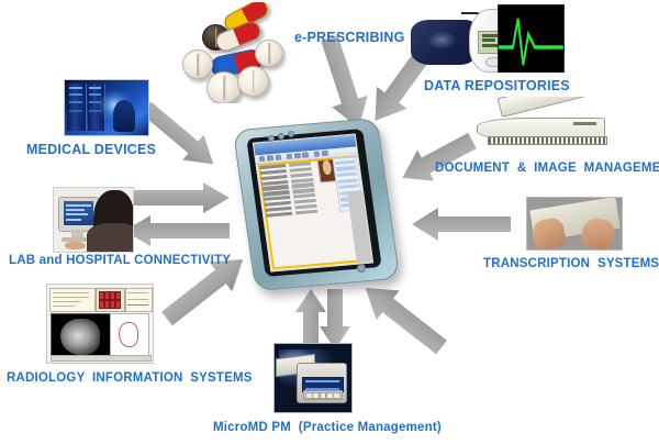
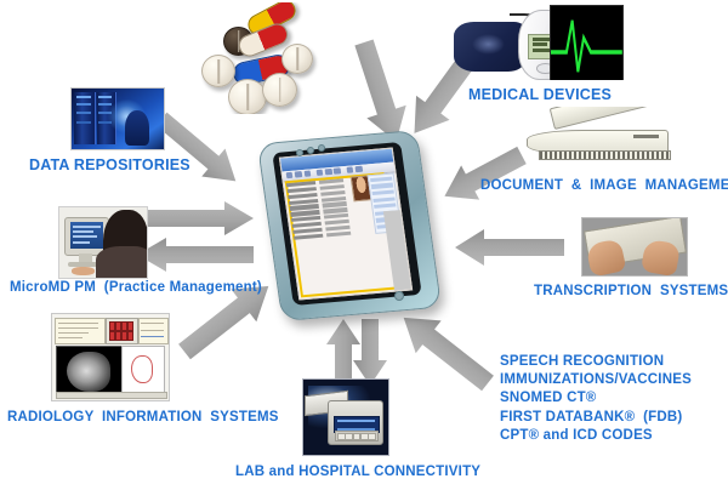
- e-PRESCRIBING
- DATA REPOSITORIES
+ MEDICAL DEVICES
  DOCUMENT & IMAGE MANAGEME
  TRANSCRIPTION SYSTEMS
+ SPEECH RECOGNITION
+ IMMUNIZATIONS/VACCINES
+ SNOMED CT®
+ FIRST DATABANK® (FDB)
+ CPT® and ICD CODES
- MicroMD PM (Practice Management)
+ LAB and HOSPITAL CONNECTIVITY
  RADIOLOGY INFORMATION SYSTEMS
- LAB and HOSPITAL CONNECTIVITY
+ MicroMD PM (Practice Management)
- MEDICAL DEVICES
+ DATA REPOSITORIES
